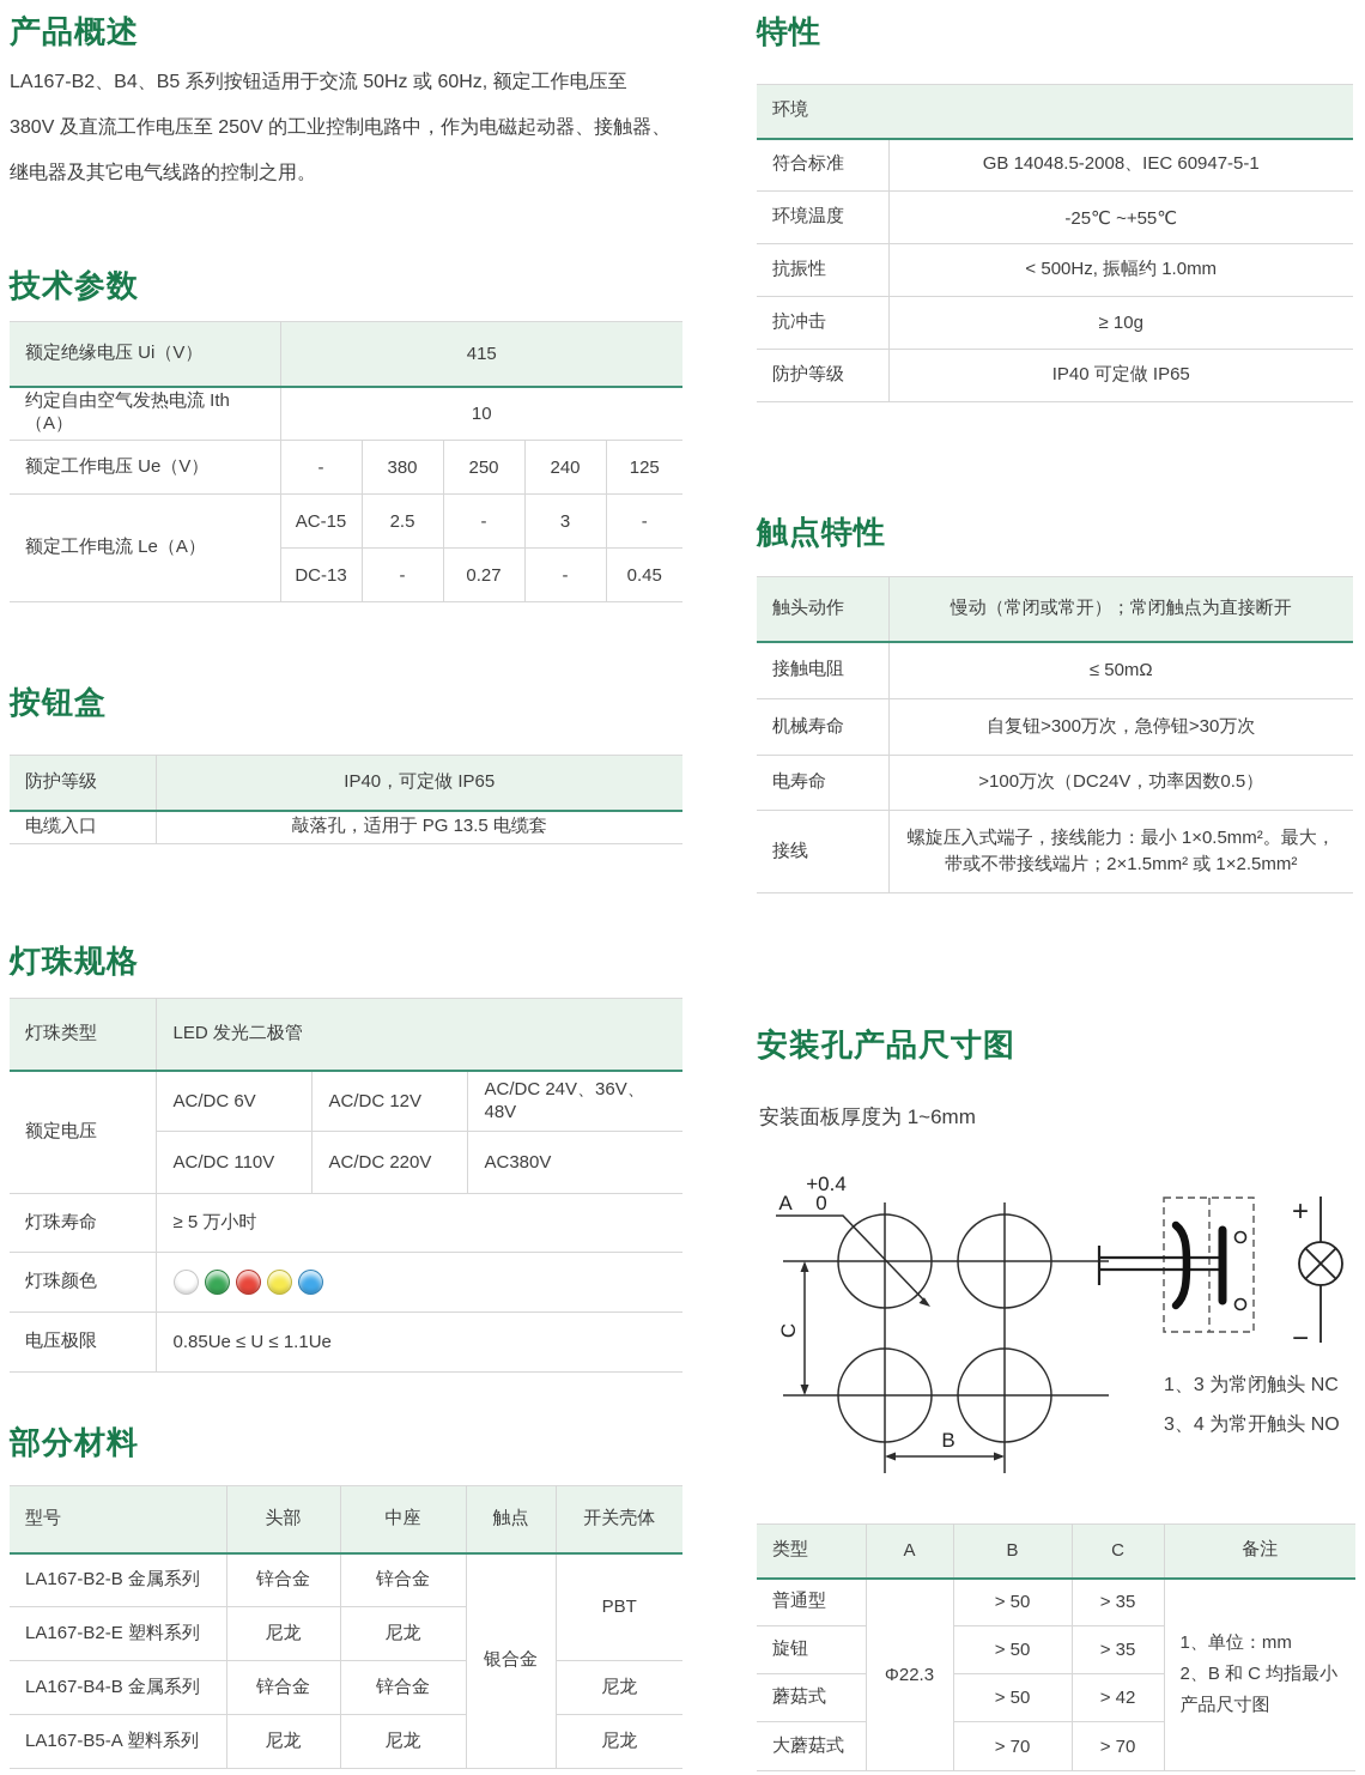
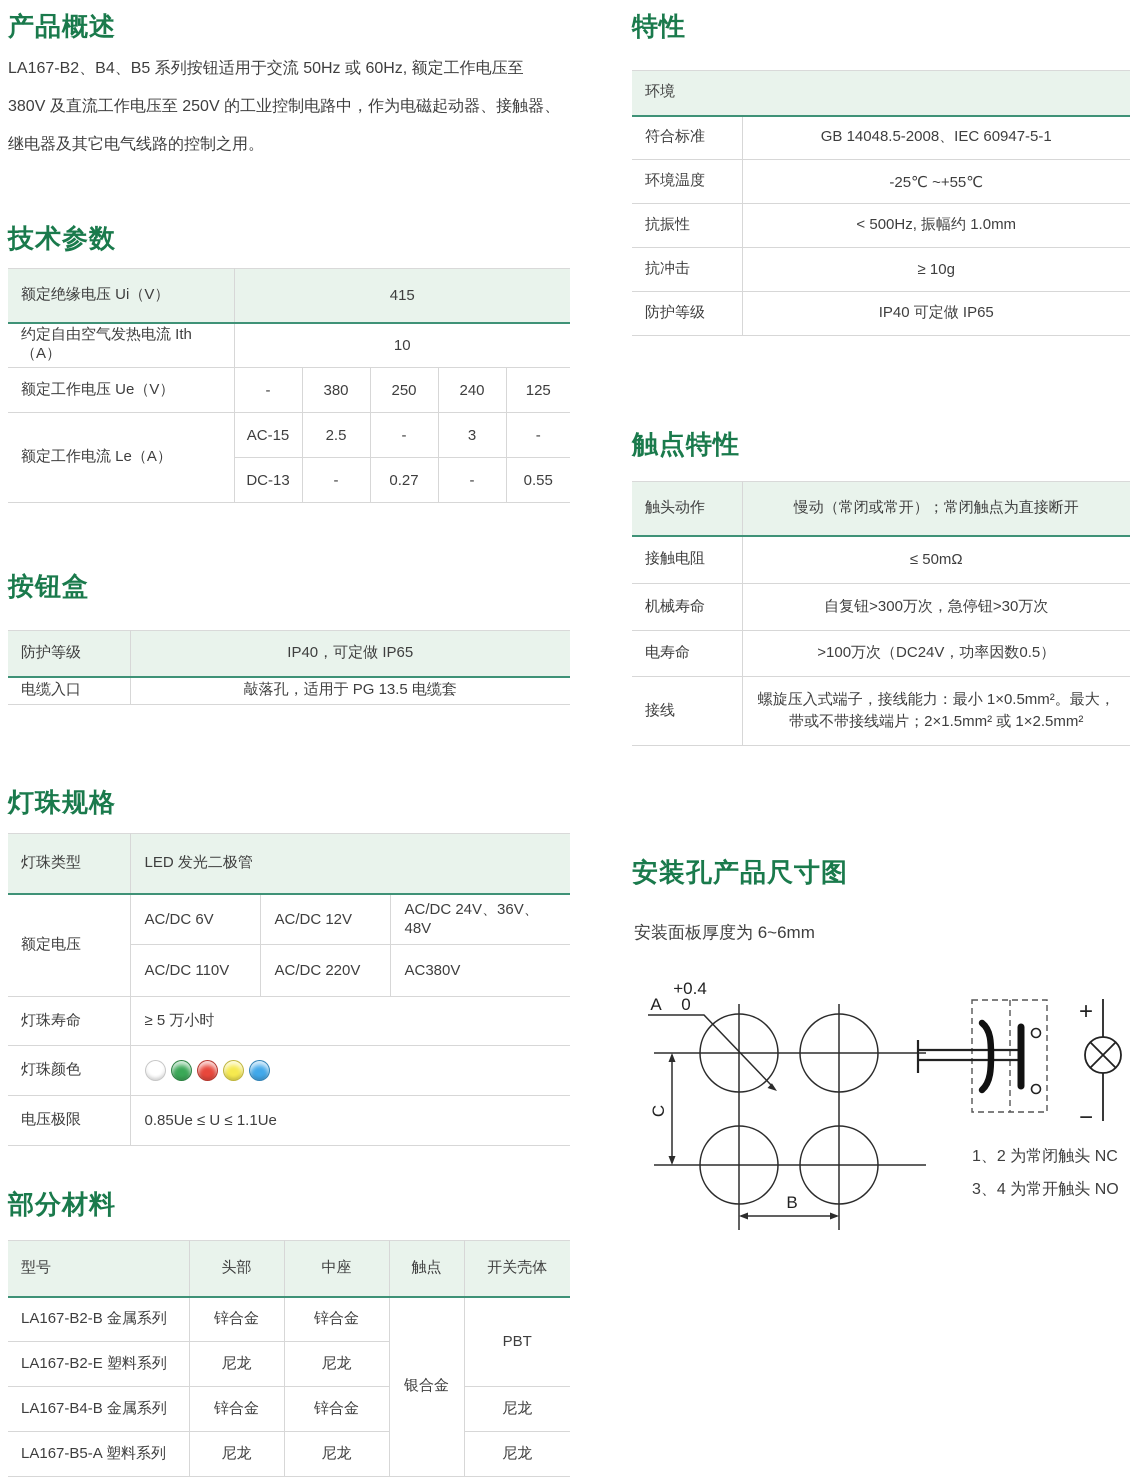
  产品概述
  LA167-B2、B4、B5 系列按钮适用于交流 50Hz 或 60Hz, 额定工作电压至 380V 及直流工作电压至 250V 的工业控制电路中，作为电磁起动器、接触器、继电器及其它电气线路的控制之用。
  技术参数
  额定绝缘电压 Ui（V）	415
  约定自由空气发热电流 Ith（A）	10
  额定工作电压 Ue（V）	-	380	250	240	125
  额定工作电流 Le（A）	AC-15	2.5	-	3	-
- DC-13	-	0.27	-	0.45
+ DC-13	-	0.27	-	0.55
  按钮盒
  防护等级	IP40，可定做 IP65
  电缆入口	敲落孔，适用于 PG 13.5 电缆套
  灯珠规格
  灯珠类型	LED 发光二极管
  额定电压	AC/DC 6V	AC/DC 12V	AC/DC 24V、36V、48V
  AC/DC 110V	AC/DC 220V	AC380V
  灯珠寿命	≥ 5 万小时
  灯珠颜色
  电压极限	0.85Ue ≤ U ≤ 1.1Ue
  部分材料
  型号	头部	中座	触点	开关壳体
  LA167-B2-B 金属系列	锌合金	锌合金	银合金	PBT
  LA167-B2-E 塑料系列	尼龙	尼龙
  LA167-B4-B 金属系列	锌合金	锌合金	尼龙
  LA167-B5-A 塑料系列	尼龙	尼龙	尼龙
  特性
  环境
  符合标准	GB 14048.5-2008、IEC 60947-5-1
  环境温度	-25℃ ~+55℃
  抗振性	< 500Hz, 振幅约 1.0mm
  抗冲击	≥ 10g
  防护等级	IP40 可定做 IP65
  触点特性
  触头动作	慢动（常闭或常开）；常闭触点为直接断开
  接触电阻	≤ 50mΩ
  机械寿命	自复钮>300万次，急停钮>30万次
  电寿命	>100万次（DC24V，功率因数0.5）
  接线	螺旋压入式端子，接线能力：最小 1×0.5mm²。最大，带或不带接线端片；2×1.5mm² 或 1×2.5mm²
  安装孔产品尺寸图
- 安装面板厚度为 1~6mm
+ 安装面板厚度为 6~6mm
  A
  +0.4
  0
  B
  +
  −
- 1、3 为常闭触头 NC
+ 1、2 为常闭触头 NC
  3、4 为常开触头 NO
- 类型	A	B	C	备注
- 普通型	Φ22.3	> 50	> 35	1、单位：mm 2、B 和 C 均指最小产品尺寸图
- 旋钮	> 50	> 35
- 蘑菇式	> 50	> 42
- 大蘑菇式	> 70	> 70
